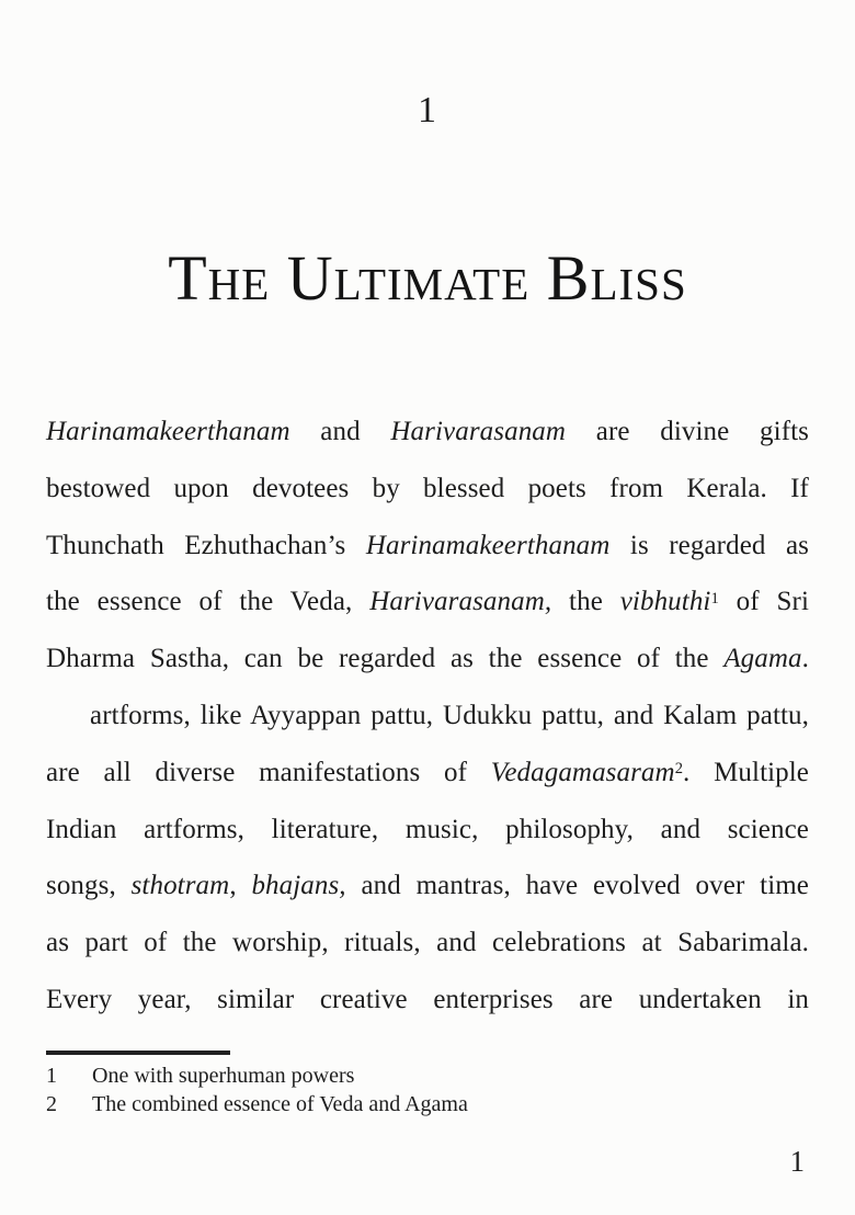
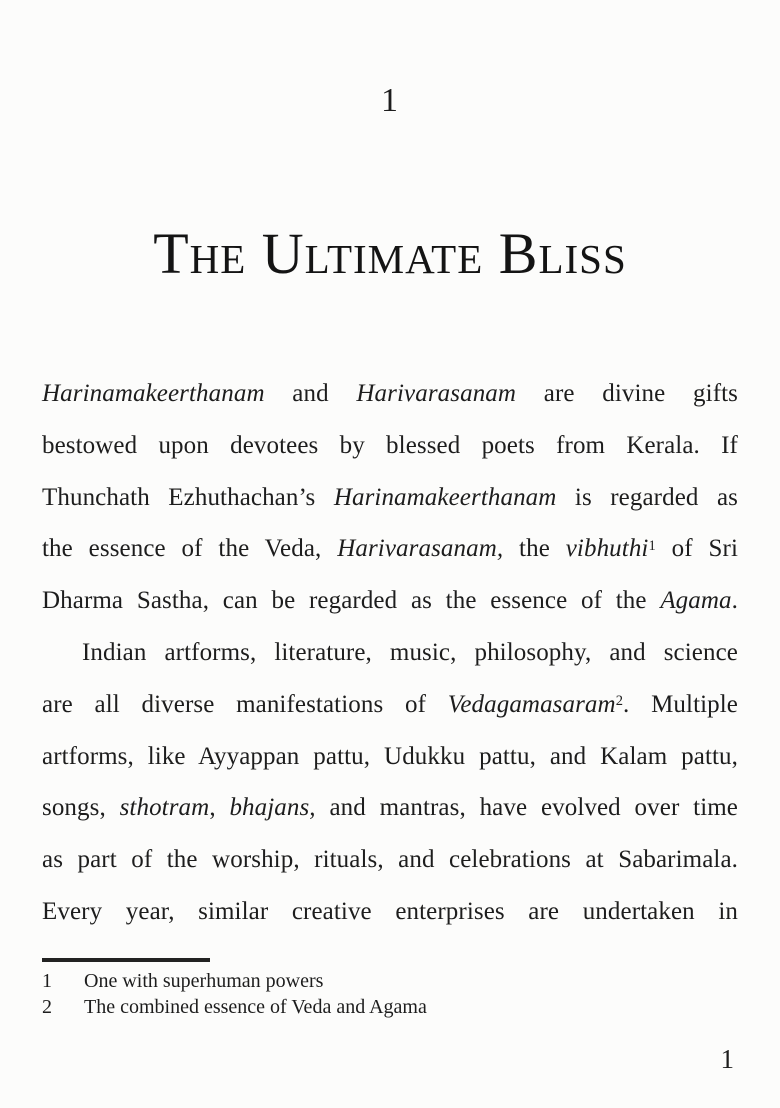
  1
  The Ultimate Bliss
  Harinamakeerthanam and Harivarasanam are divine gifts
  bestowed upon devotees by blessed poets from Kerala. If
  Thunchath Ezhuthachan’s Harinamakeerthanam is regarded as
  the essence of the Veda, Harivarasanam, the vibhuthi1 of Sri
  Dharma Sastha, can be regarded as the essence of the Agama.
- artforms, like Ayyappan pattu, Udukku pattu, and Kalam pattu,
+ Indian artforms, literature, music, philosophy, and science
  are all diverse manifestations of Vedagamasaram2. Multiple
- Indian artforms, literature, music, philosophy, and science
+ artforms, like Ayyappan pattu, Udukku pattu, and Kalam pattu,
  songs, sthotram, bhajans, and mantras, have evolved over time
  as part of the worship, rituals, and celebrations at Sabarimala.
  Every year, similar creative enterprises are undertaken in
  1
  One with superhuman powers
  2
  The combined essence of Veda and Agama
  1
